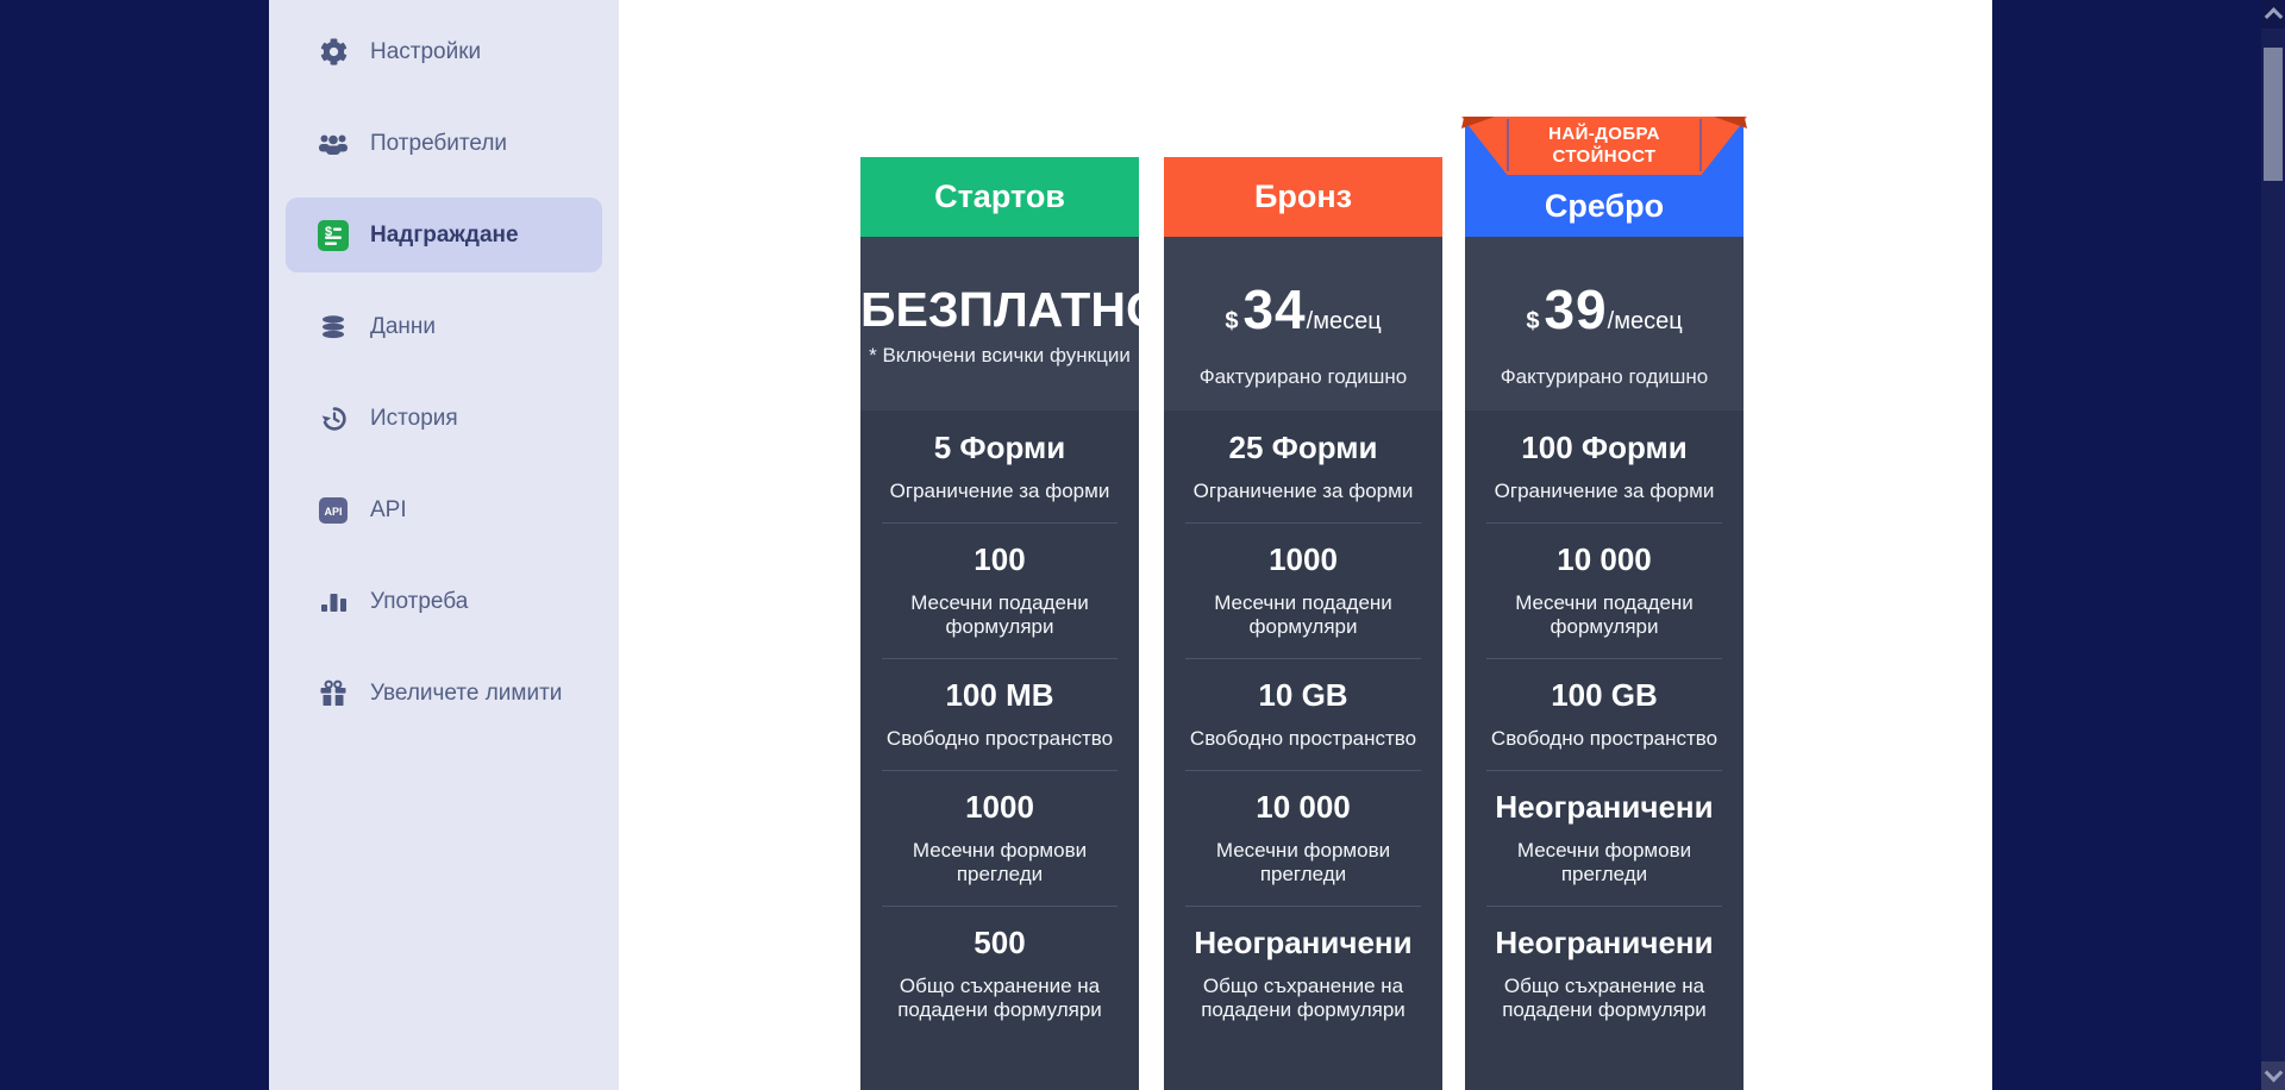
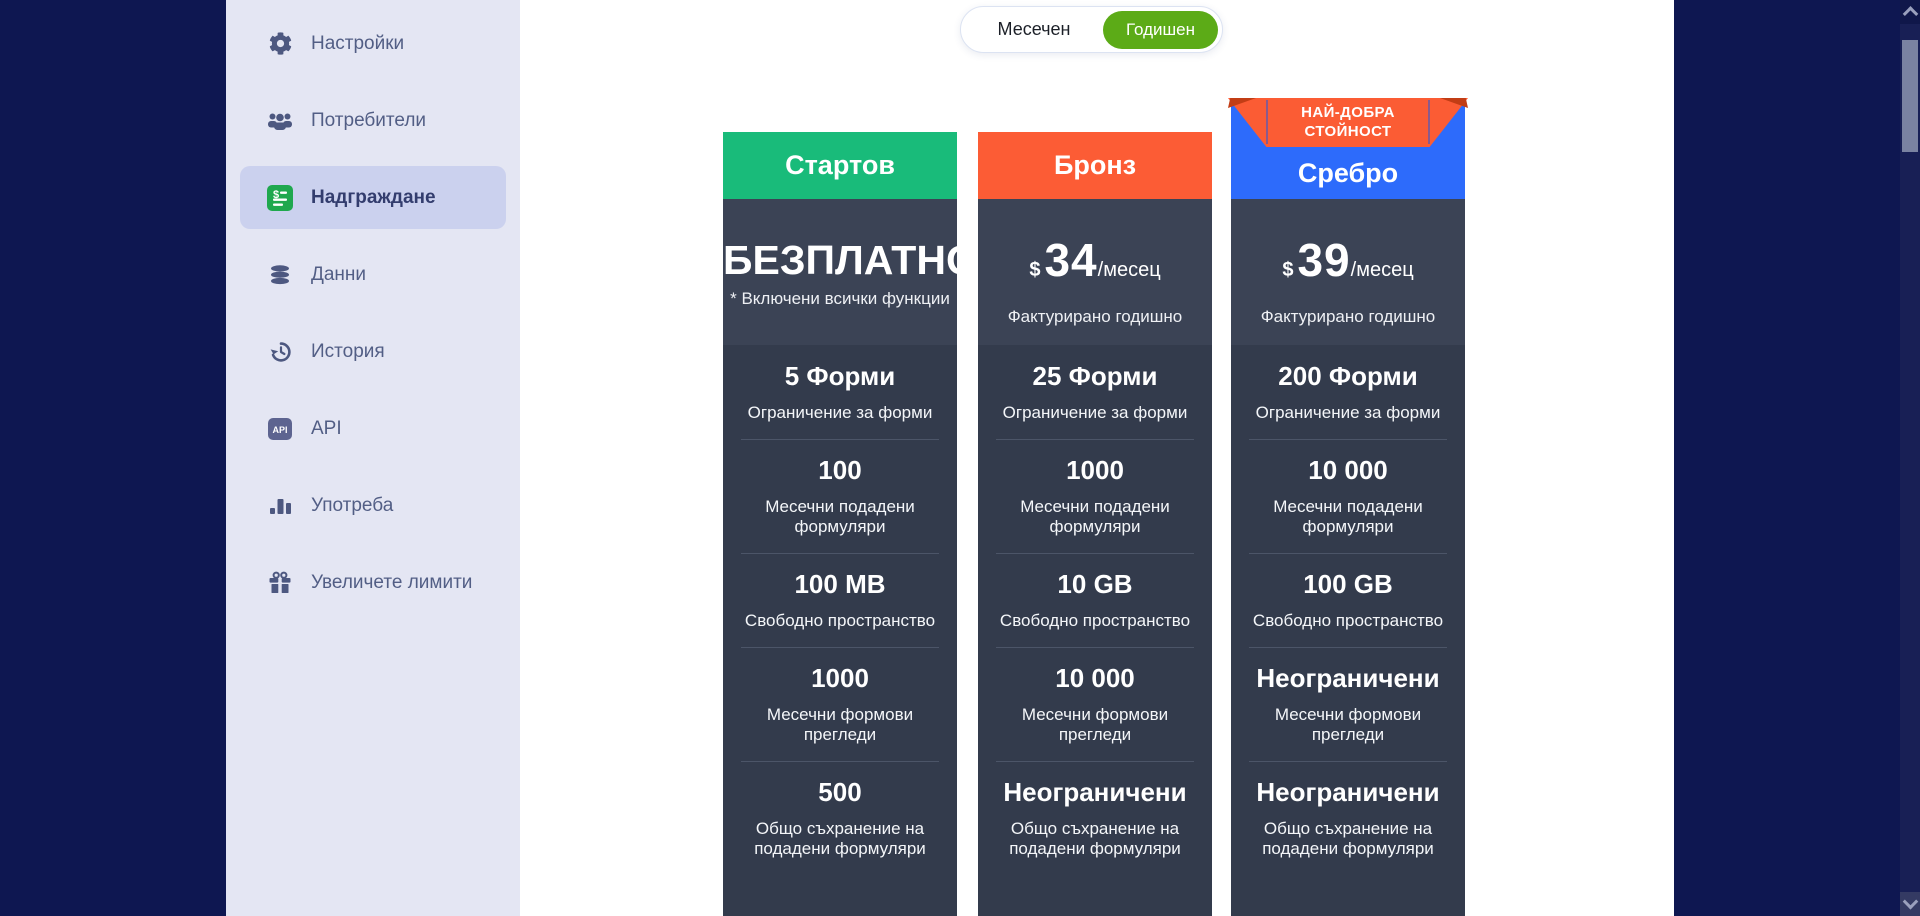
  Настройки
  Потребители
  $
  Надграждане
  Данни
  История
  API
  API
  Употреба
  Увеличете лимити
+ Месечен
+ Годишен
  Стартов
  БЕЗПЛАТН
  * Включени всички функции
  5 Форми
  Ограничение за форми
  100
  Месечни подадени
  формуляри
  100 MB
  Свободно пространство
  1000
  Месечни формови
  прегледи
  500
  Общо съхранение на
  подадени формуляри
  Бронз
  $
  34
  /месец
  Фактурирано годишно
  25 Форми
  Ограничение за форми
  1000
  Месечни подадени
  формуляри
  10 GB
  Свободно пространство
  10 000
  Месечни формови
  прегледи
  Неограничени
  Общо съхранение на
  подадени формуляри
  НАЙ-ДОБРА СТОЙНОСТ
  Сребро
  $
  39
  /месец
  Фактурирано годишно
- 100 Форми
+ 200 Форми
  Ограничение за форми
  10 000
  Месечни подадени
  формуляри
  100 GB
  Свободно пространство
  Неограничени
  Месечни формови прегледи
  Неограничени
  Общо съхранение на
  подадени формуляри
